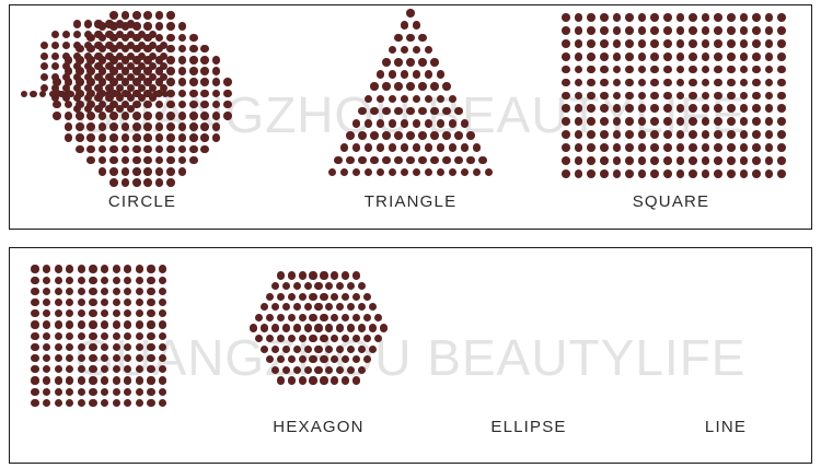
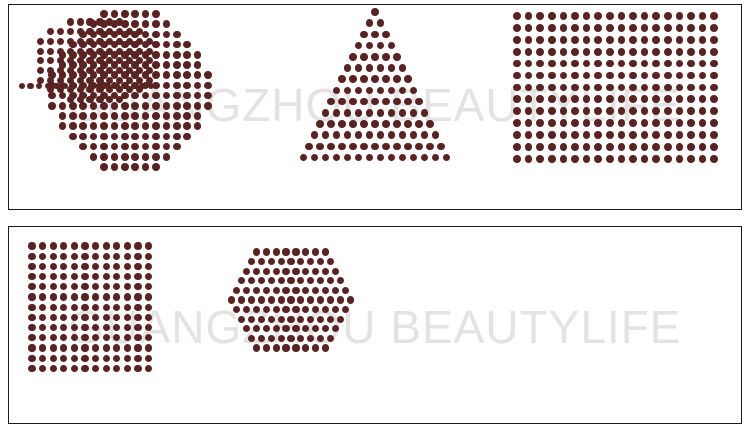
  GZHOU BEAUTYLIFE
  UANGU BEAUTYLIFE
- CIRCLE
- TRIANGLE
- SQUARE
- HEXAGON
- ELLIPSE
- LINE
